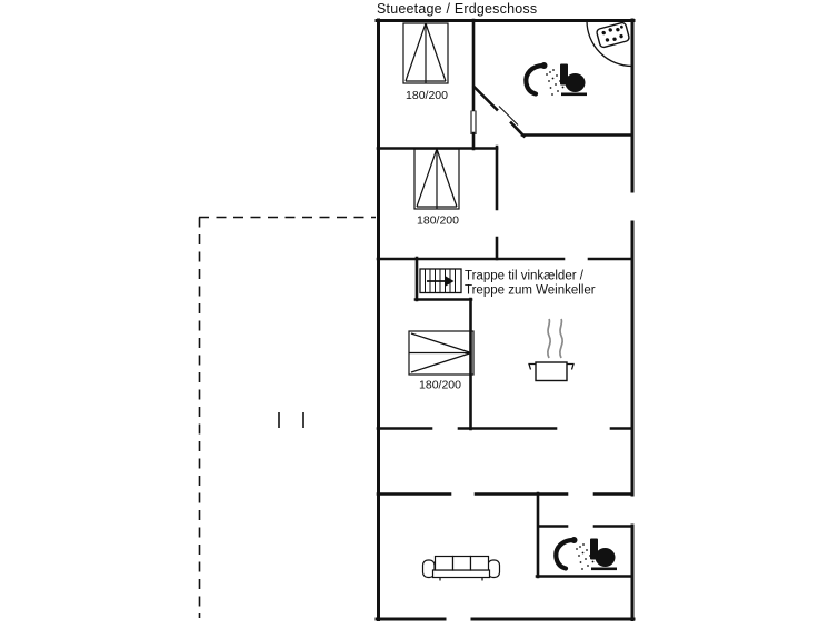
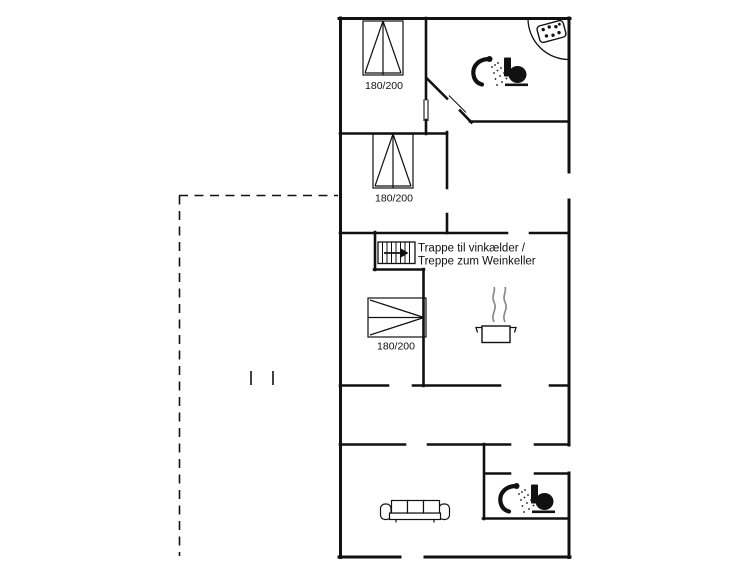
- Stueetage / Erdgeschoss
  180/200
  180/200
  Trappe til vinkælder /
  Treppe zum Weinkeller
  180/200
